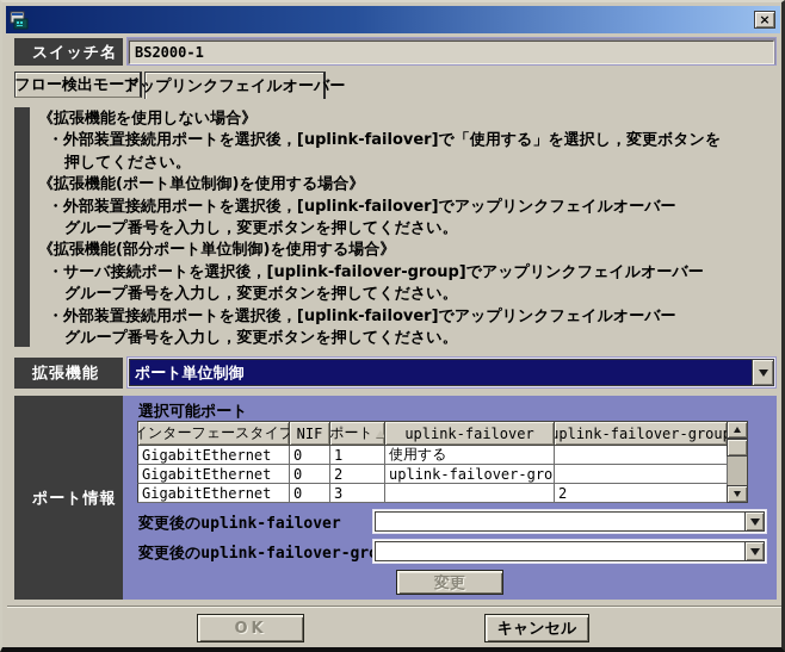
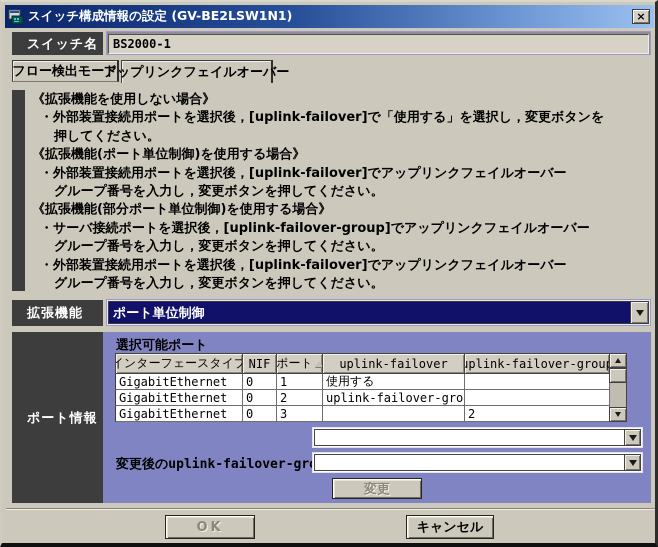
+ スイッチ構成情報の設定 (GV-BE2LSW1N1)
  ×
  スイッチ名
  BS2000-1
  フロー検出モード
  アップリンクフェイルオーバー
  《拡張機能を使用しない場合》
  ・外部装置接続用ポートを選択後，[uplink-failover]で「使用する」を選択し，変更ボタンを
  押してください。
  《拡張機能(ポート単位制御)を使用する場合》
  ・外部装置接続用ポートを選択後，[uplink-failover]でアップリンクフェイルオーバー
  グループ番号を入力し，変更ボタンを押してください。
  《拡張機能(部分ポート単位制御)を使用する場合》
  ・サーバ接続ポートを選択後，[uplink-failover-group]でアップリンクフェイルオーバー
  グループ番号を入力し，変更ボタンを押してください。
  ・外部装置接続用ポートを選択後，[uplink-failover]でアップリンクフェイルオーバー
  グループ番号を入力し，変更ボタンを押してください。
  拡張機能
  ポート単位制御
  ポート情報
  選択可能ポート
  インターフェースタイプ
  NIF
  ポート
  uplink-failover
  uplink-failover-grou
  GigabitEthernet
  0
  1
  使用する
  GigabitEthernet
  0
  2
  uplink-failover-gro
  GigabitEthernet
  0
  3
  2
- 変更後のuplink-failover
  変更後のuplink-failover-gr
  変更
  OK
  キャンセル
